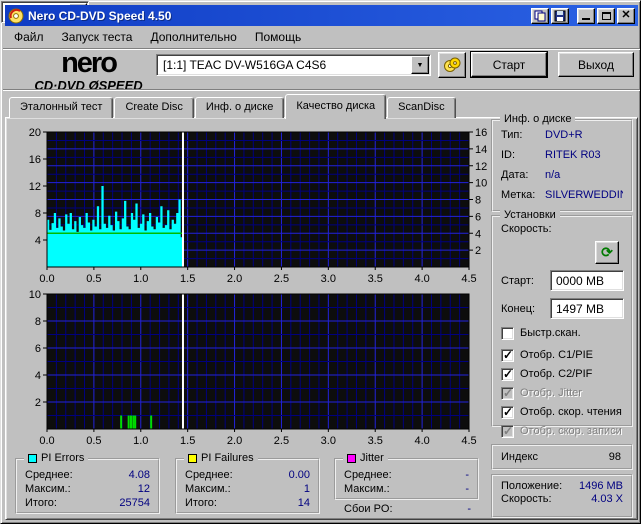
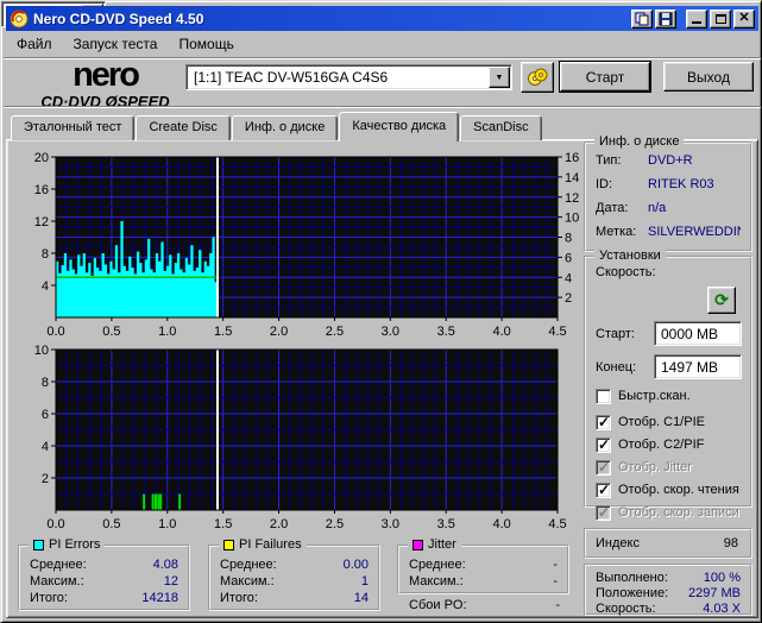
  Nero CD-DVD Speed 4.50
  ✕
  Файл
  Запуск теста
- Дополнительно
  Помощь
  nero
  CD·DVD ØSPEED
  [1:1] TEAC DV-W516GA C4S6
  Старт
  Выход
  Эталонный тест
  Create Disc
  Инф. о диске
  Качество диска
  ScanDisc
  4
  8
  12
  16
  20
  2
  4
  6
  8
  10
  12
  14
  16
  0.0
  0.5
  1.0
  1.5
  2.0
  2.5
  3.0
  3.5
  4.0
  4.5
  2
  4
  6
  8
  10
  0.0
  0.5
  1.0
  1.5
  2.0
  2.5
  3.0
  3.5
  4.0
  4.5
  Инф. о диске
  Тип:
  DVD+R
  ID:
  RITEK R03
  Дата:
  n/a
  Метка:
  SILVERWEDDI
  Установки
  Скорость:
  ⟳
  Старт:
  0000 MB
  Конец:
  1497 MB
  Быстр.скан.
  ✓
  Отобр. C1/PIE
  ✓
  Отобр. C2/PIF
  ✓
  Отобр. Jitter
  ✓
  Отобр. скор. чтения
  ✓
  Отобр. скор. записи
  Индекс
  98
+ Выполнено:
+ 100 %
  Положение:
- 1496 MB
+ 2297 MB
  Скорость:
  4.03 X
  PI Errors
  Среднее:
  4.08
  Максим.:
  12
  Итого:
- 25754
+ 14218
  PI Failures
  Среднее:
  0.00
  Максим.:
  1
  Итого:
  14
  Jitter
  Среднее:
  -
  Максим.:
  -
  Сбои PO:
  -
